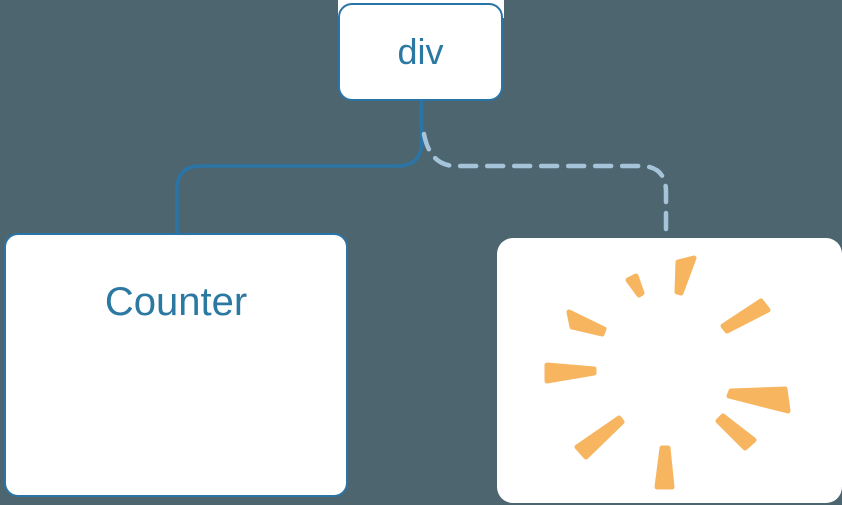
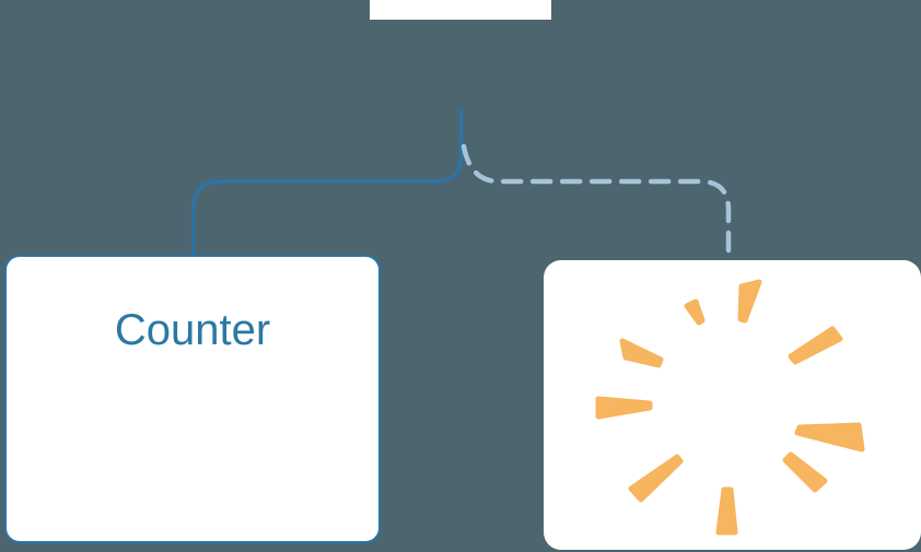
- div
  Counter
